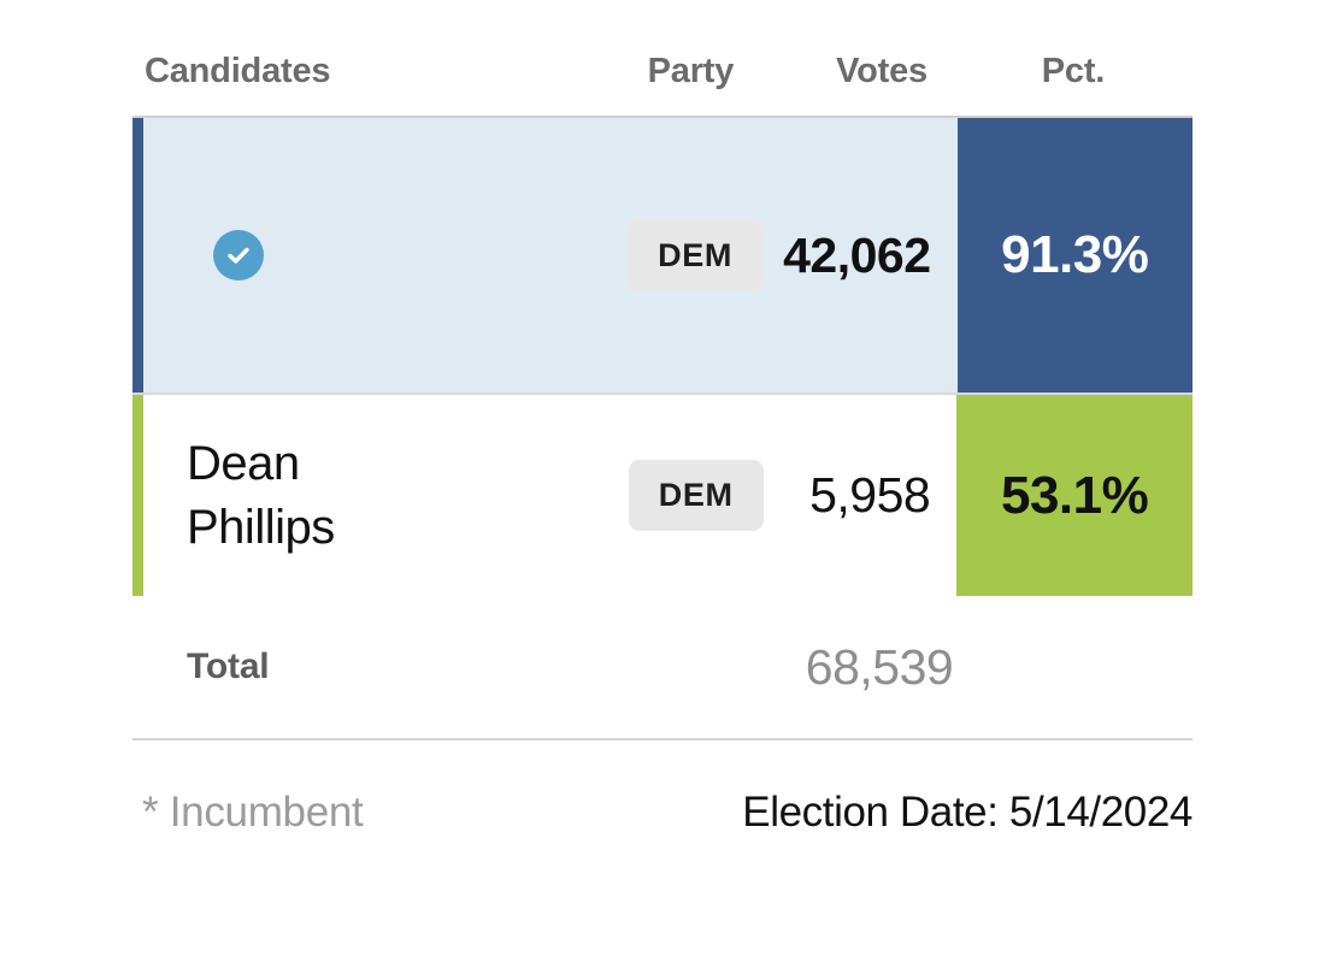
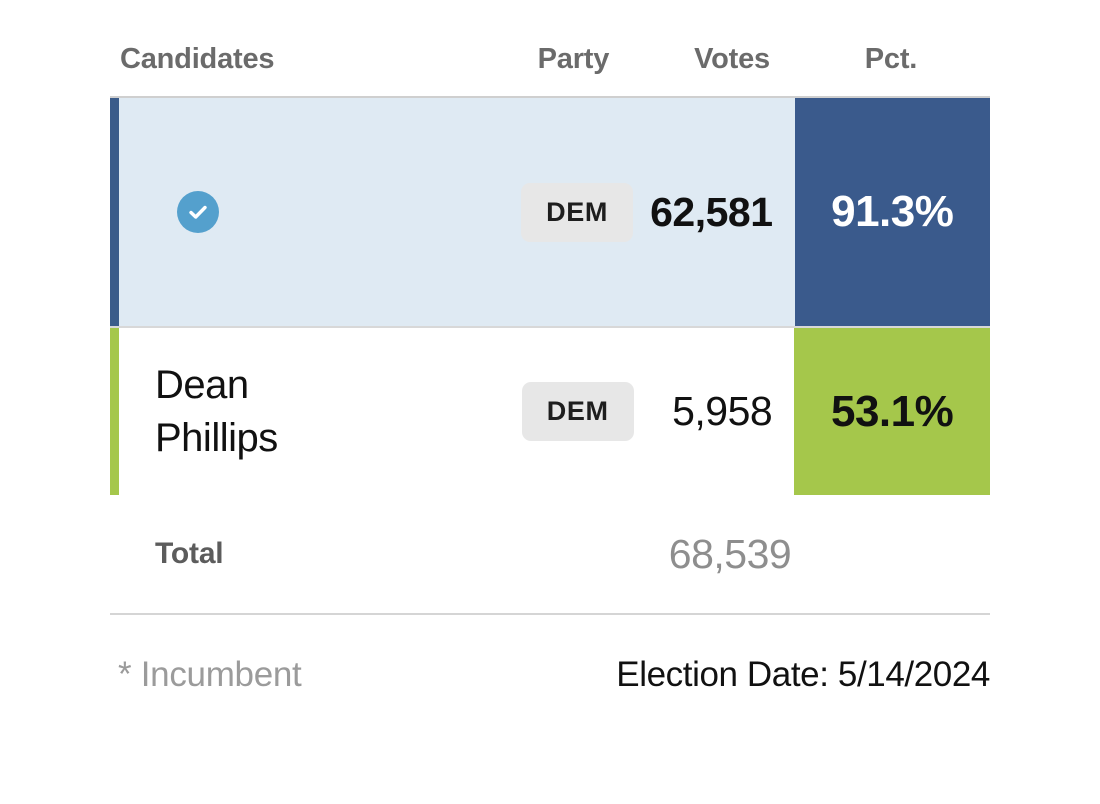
  Candidates
  Party
  Votes
  Pct.
  DEM
- 42,062
+ 62,581
  91.3%
  Dean Phillips
  DEM
  5,958
  53.1%
  Total
  68,539
  * Incumbent
  Election Date: 5/14/2024
